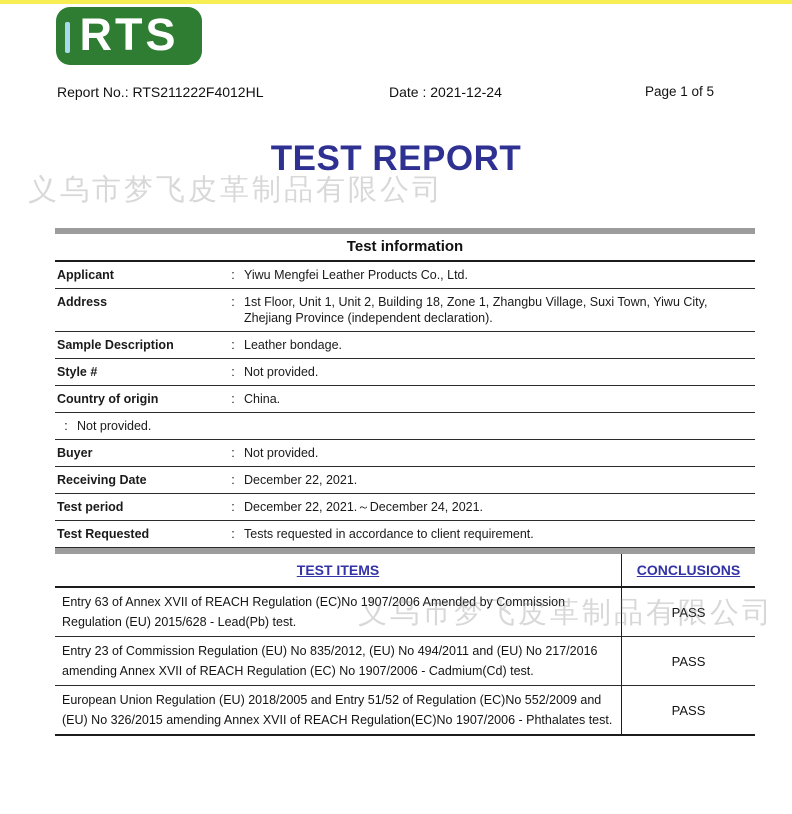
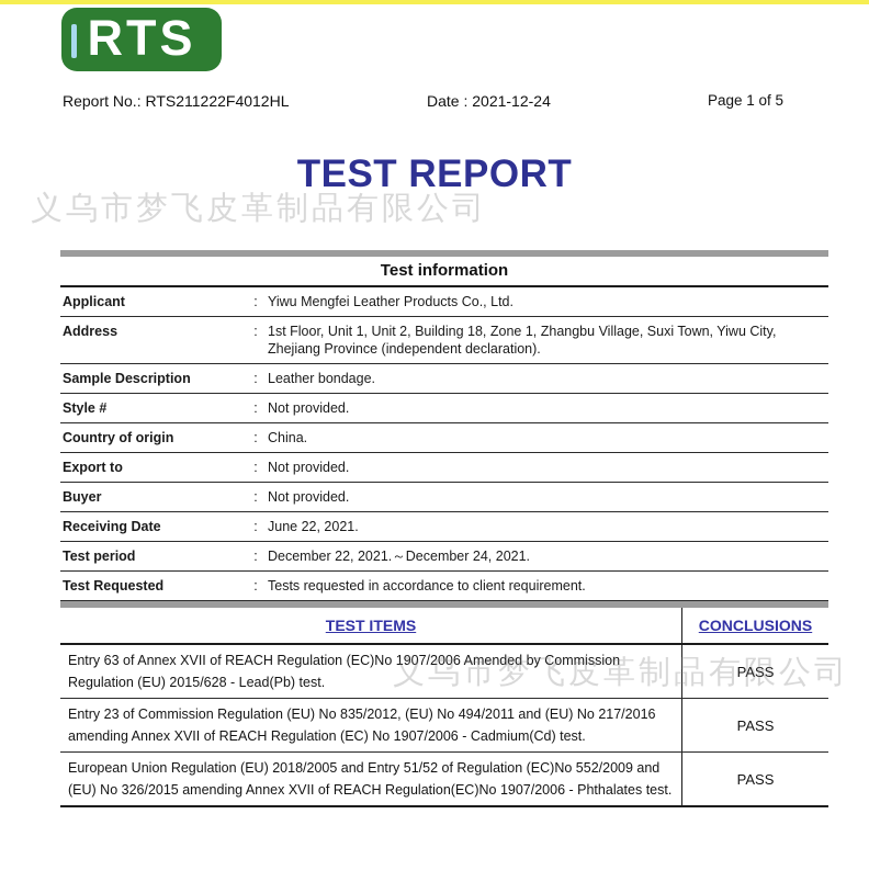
  RTS
  Report No.: RTS211222F4012HL
  Date : 2021-12-24
  Page 1 of 5
  TEST REPORT
  义乌市梦飞皮革制品有限公司
  Test information
  Applicant
  :
  Yiwu Mengfei Leather Products Co., Ltd.
  Address
  :
  1st Floor, Unit 1, Unit 2, Building 18, Zone 1, Zhangbu Village, Suxi Town, Yiwu City, Zhejiang Province (independent declaration).
  Sample Description
  :
  Leather bondage.
  Style #
  :
  Not provided.
  Country of origin
  :
  China.
+ Export to
  :
  Not provided.
  Buyer
  :
  Not provided.
  Receiving Date
  :
- December 22, 2021.
+ June 22, 2021.
  Test period
  :
  December 22, 2021.～December 24, 2021.
  Test Requested
  :
  Tests requested in accordance to client requirement.
  TEST ITEMS
  CONCLUSIONS
  Entry 63 of Annex XVII of REACH Regulation (EC)No 1907/2006 Amended by Commission Regulation (EU) 2015/628 - Lead(Pb) test.
  PASS
  Entry 23 of Commission Regulation (EU) No 835/2012, (EU) No 494/2011 and (EU) No 217/2016 amending Annex XVII of REACH Regulation (EC) No 1907/2006 - Cadmium(Cd) test.
  PASS
  European Union Regulation (EU) 2018/2005 and Entry 51/52 of Regulation (EC)No 552/2009 and (EU) No 326/2015 amending Annex XVII of REACH Regulation(EC)No 1907/2006 - Phthalates test.
  PASS
  义乌市梦飞皮革制品有限公司
